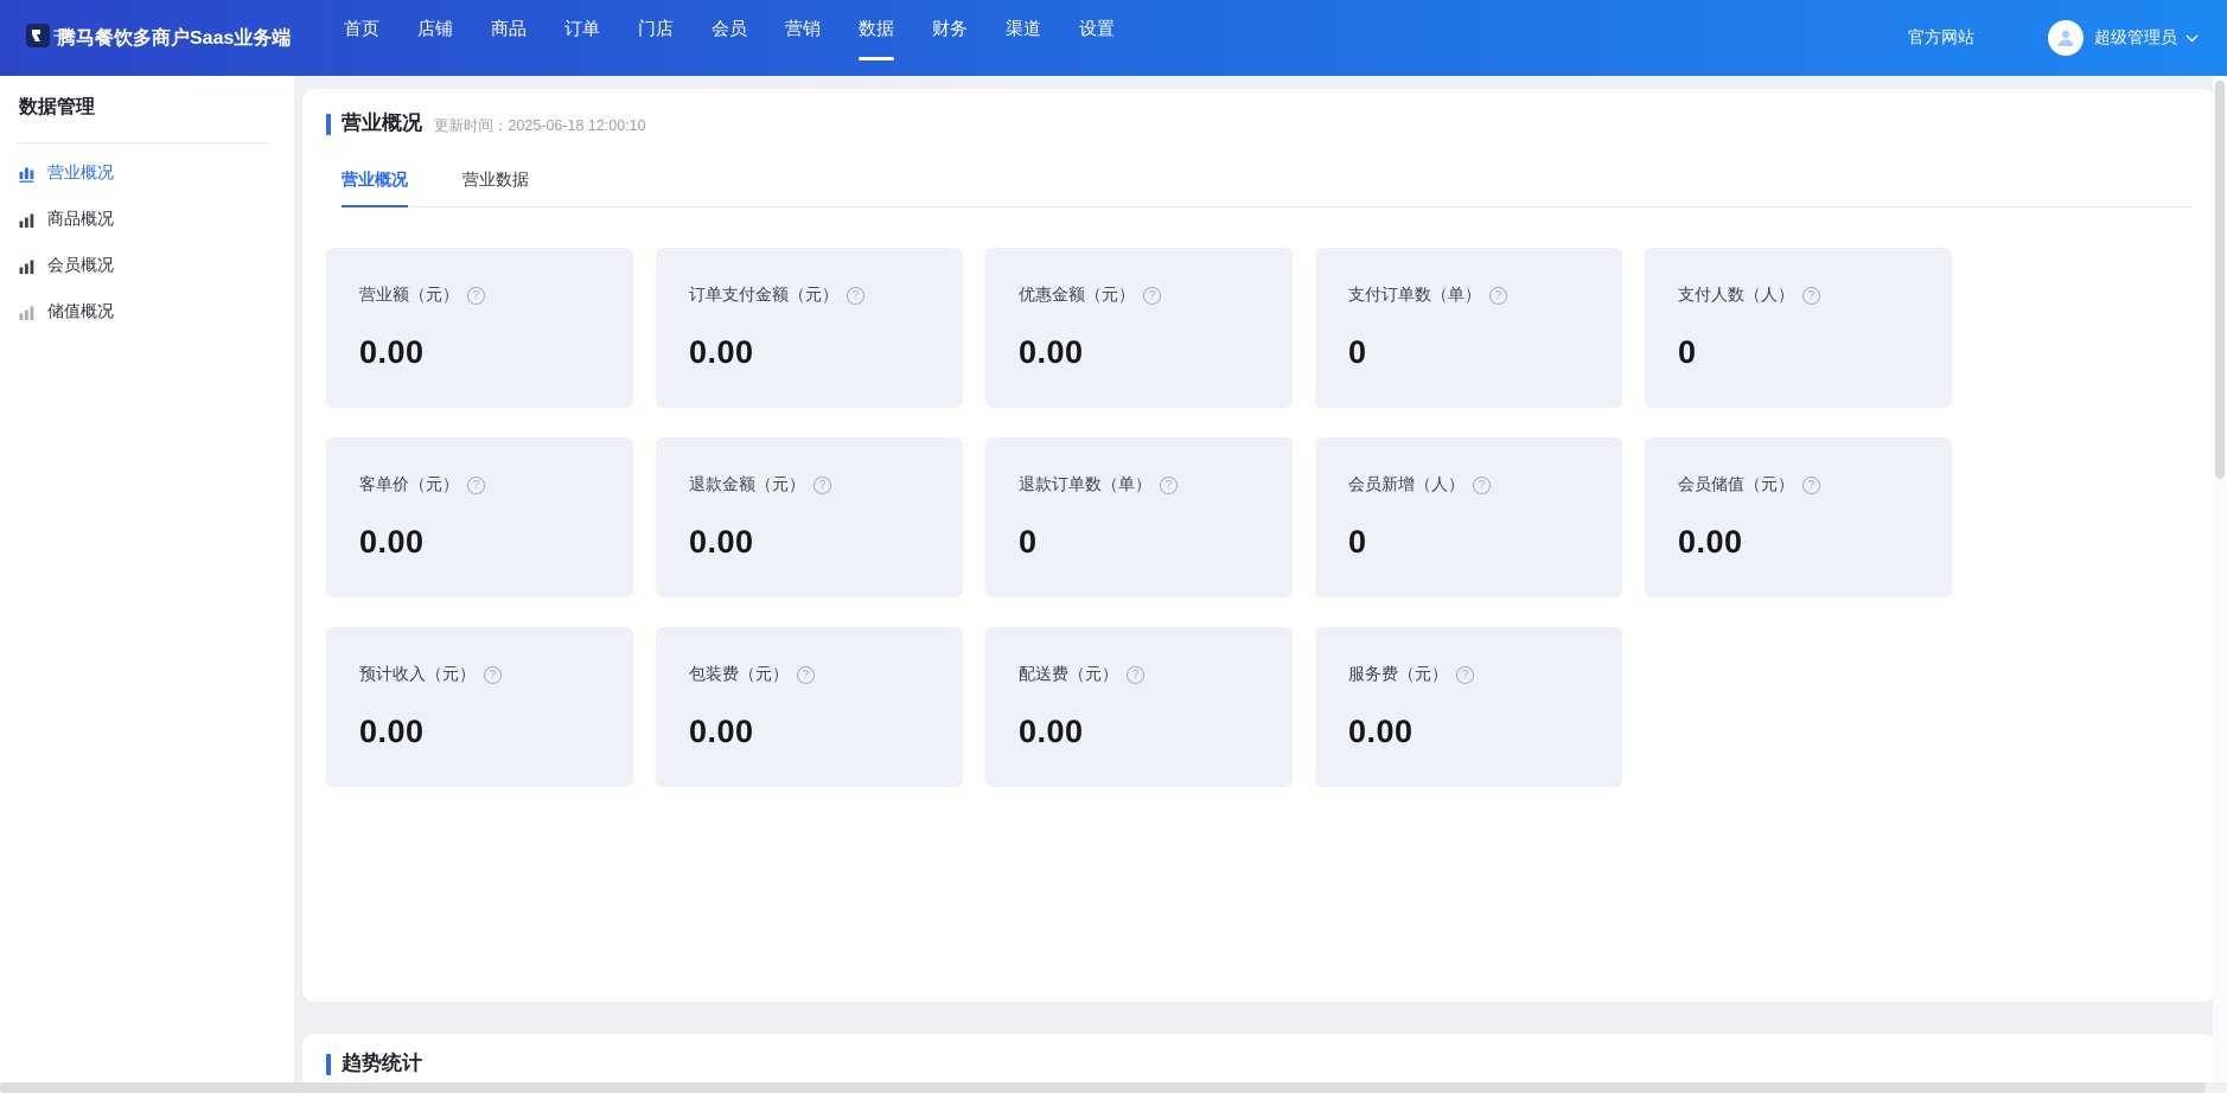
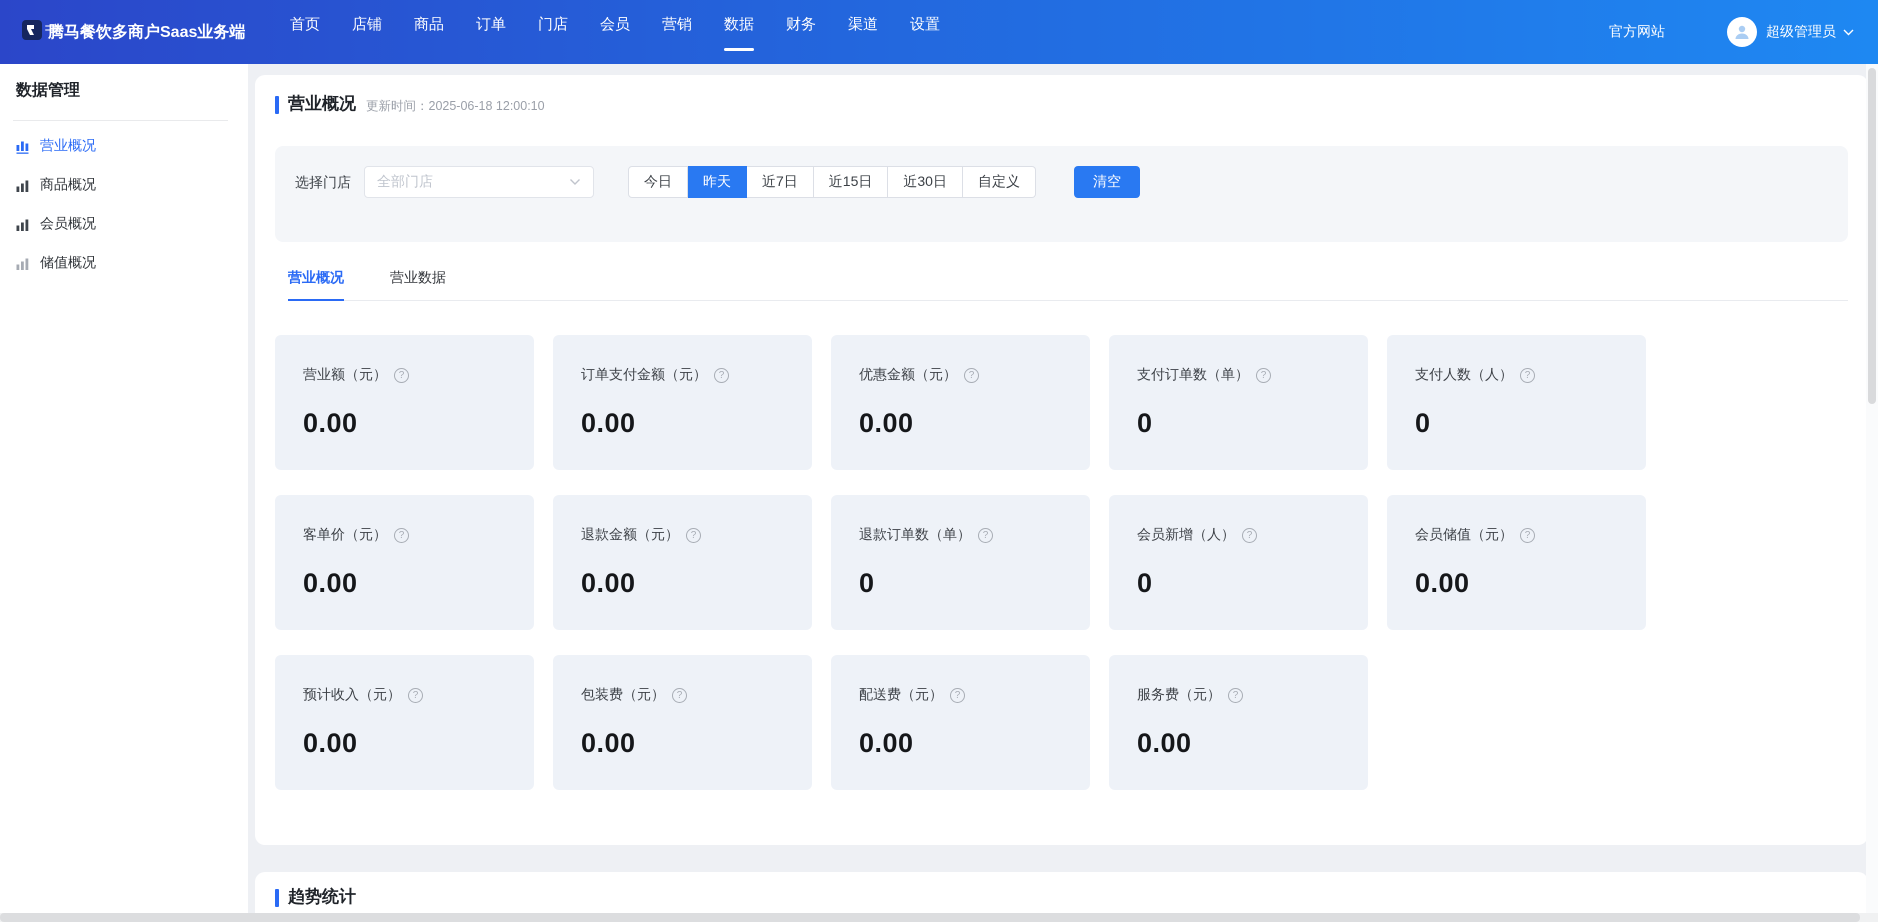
  腾马餐饮多商户Saas业务端
  首页
  店铺
  商品
  订单
  门店
  会员
  营销
  数据
  财务
  渠道
  设置
  官方网站
  超级管理员
  数据管理
  营业概况
  商品概况
  会员概况
  储值概况
  营业概况
  更新时间：2025-06-18 12:00:10
+ 选择门店
+ 全部门店
+ 今日
+ 昨天
+ 近7日
+ 近15日
+ 近30日
+ 自定义
+ 清空
  营业概况
  营业数据
  营业额（元）
  ?
  0.00
  订单支付金额（元）
  ?
  0.00
  优惠金额（元）
  ?
  0.00
  支付订单数（单）
  ?
  0
  支付人数（人）
  ?
  0
  客单价（元）
  ?
  0.00
  退款金额（元）
  ?
  0.00
  退款订单数（单）
  ?
  0
  会员新增（人）
  ?
  0
  会员储值（元）
  ?
  0.00
  预计收入（元）
  ?
  0.00
  包装费（元）
  ?
  0.00
  配送费（元）
  ?
  0.00
  服务费（元）
  ?
  0.00
  趋势统计
